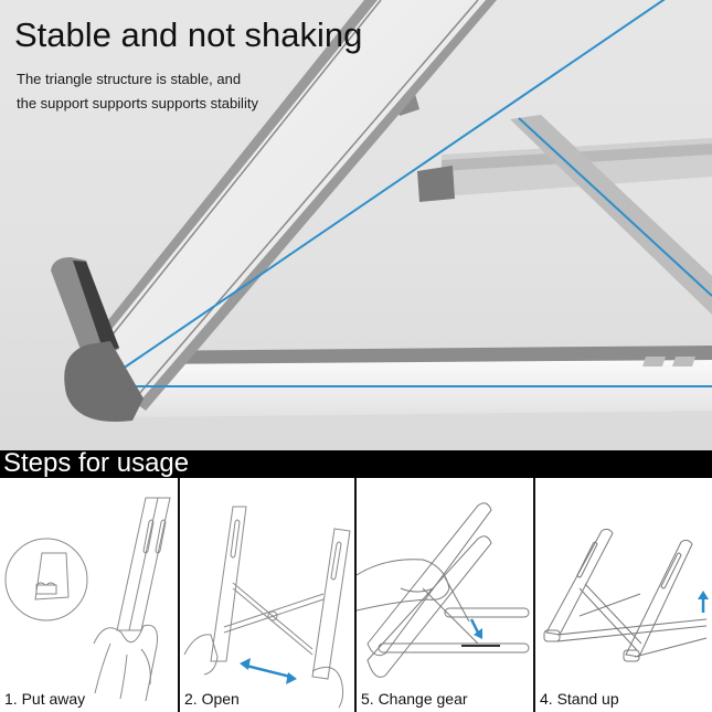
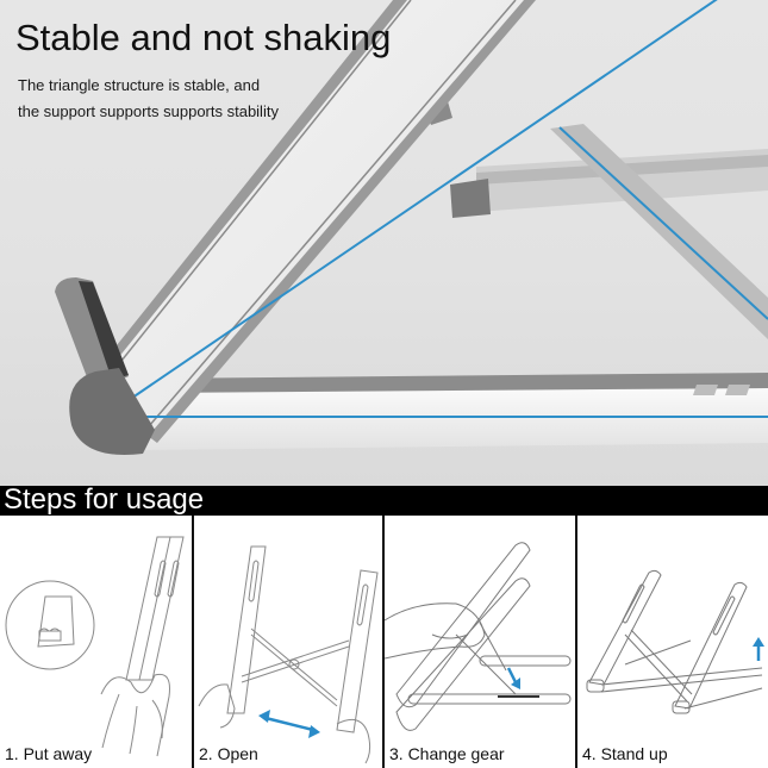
  Stable and not shaking
  The triangle structure is stable, and
  the support supports supports stability
  Steps for usage
  1. Put away
  2. Open
- 5. Change gear
+ 3. Change gear
  4. Stand up
